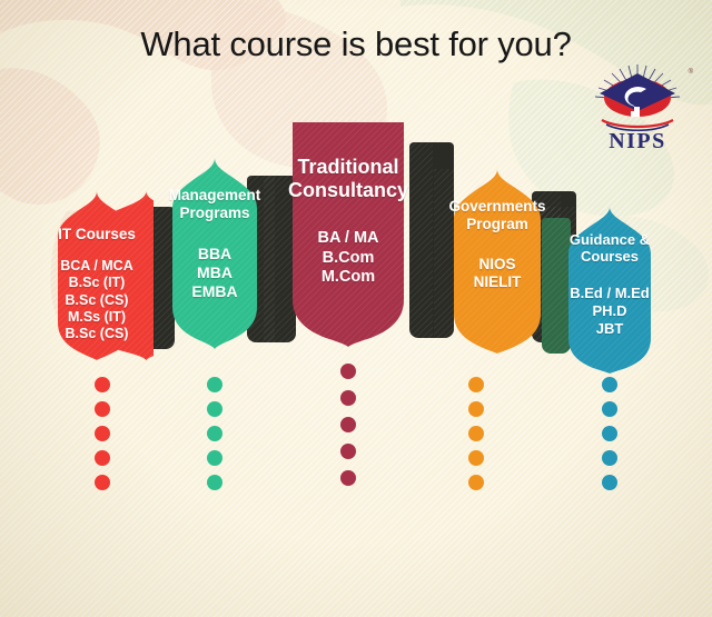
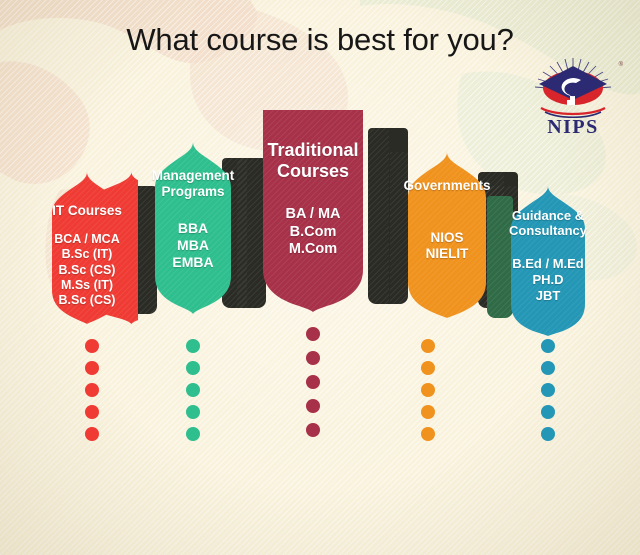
  What course is best for you?
  NIPS
  IT Courses
  BCA / MCA
  B.Sc (IT)
  B.Sc (CS)
  M.Ss (IT)
  B.Sc (CS)
  Management
  Programs
  BBA
  MBA
  EMBA
  Traditional
- Consultancy
+ Courses
  BA / MA
  B.Com
  M.Com
  Government
- Program
  NIOS
  NIELIT
  Guidance &
- Courses
+ Consultancy
  B.Ed / M.Ed
  PH.D
  JBT
